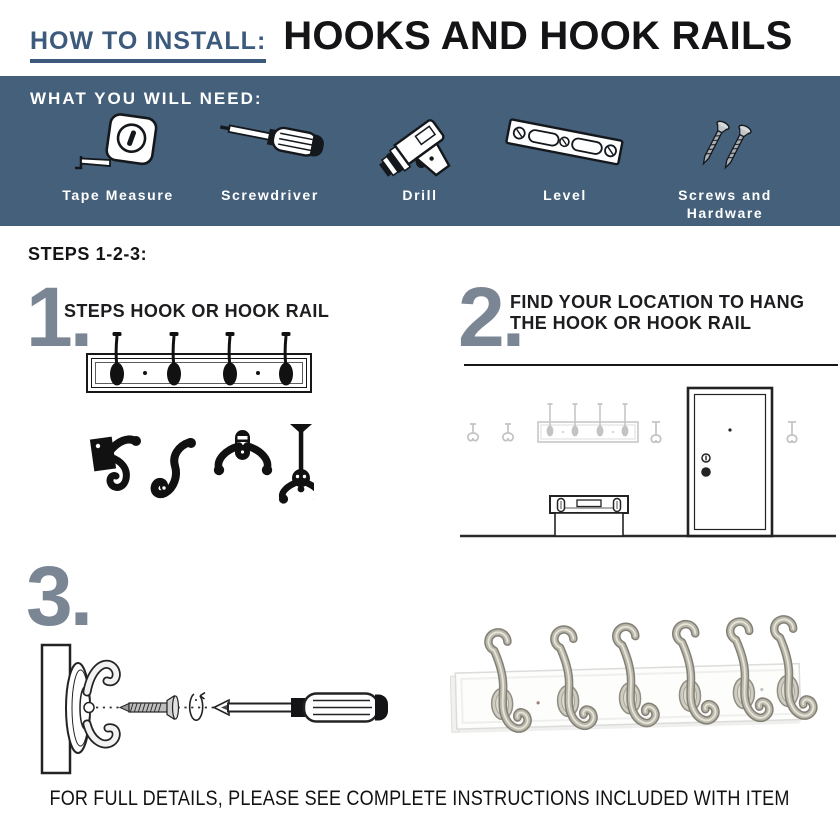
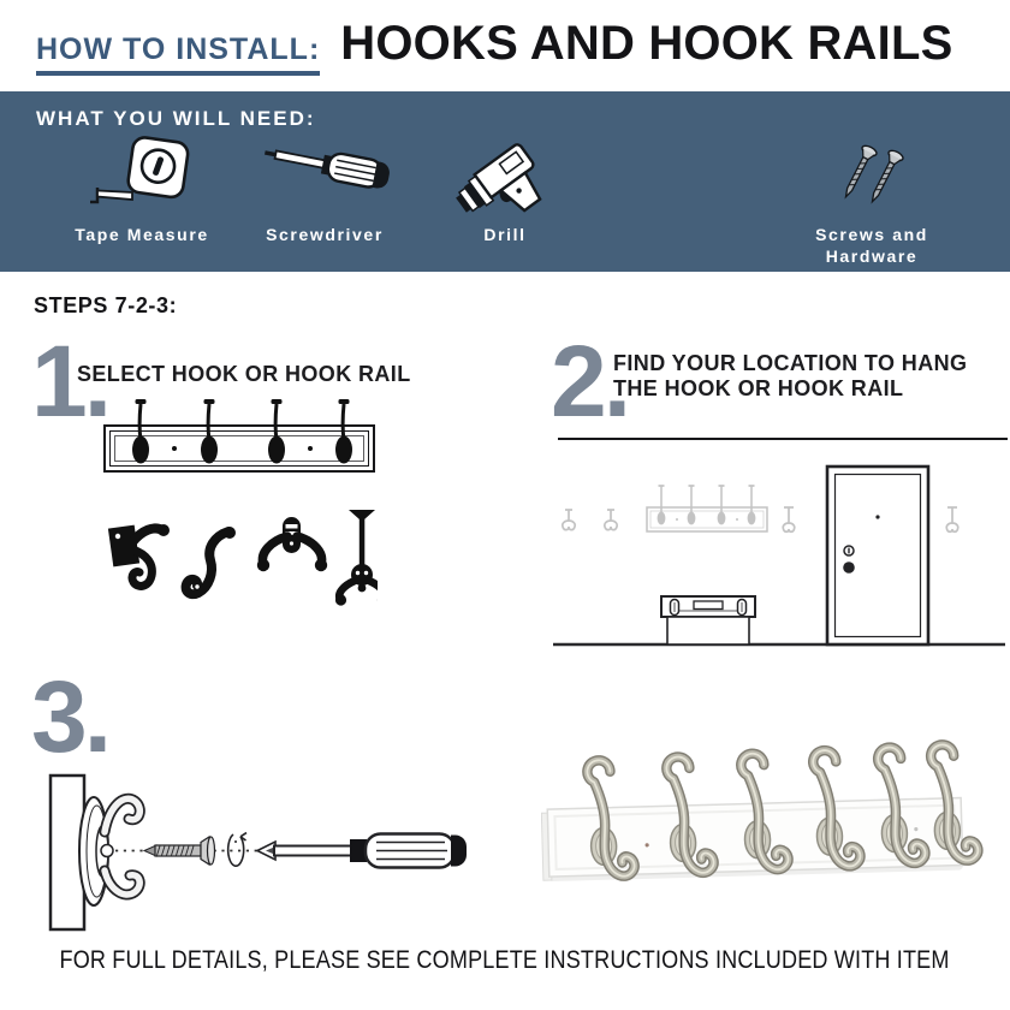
  HOW TO INSTALL:
  HOOKS AND HOOK RAILS
  WHAT YOU WILL NEED:
  Tape Measure
  Screwdriver
  Drill
- Level
  Screws and Hardware
- STEPS 1-2-3:
+ STEPS 7-2-3:
  1.
- STEPS HOOK OR HOOK RAIL
+ SELECT HOOK OR HOOK RAIL
  2.
  FIND YOUR LOCATION TO HANG THE HOOK OR HOOK RAIL
  3.
  FOR FULL DETAILS, PLEASE SEE COMPLETE INSTRUCTIONS INCLUDED WITH ITEM
